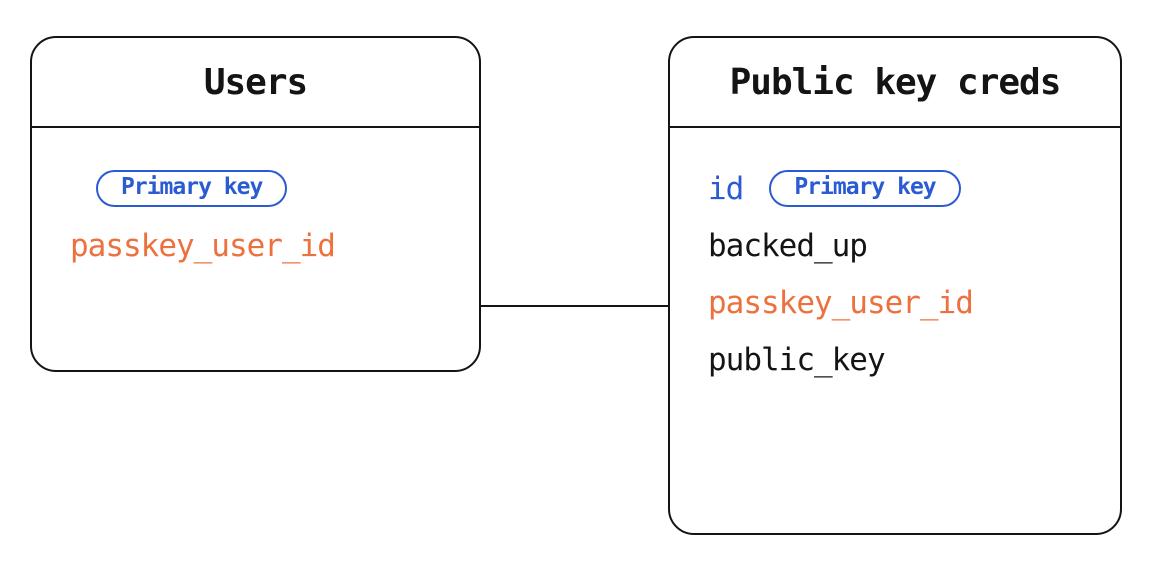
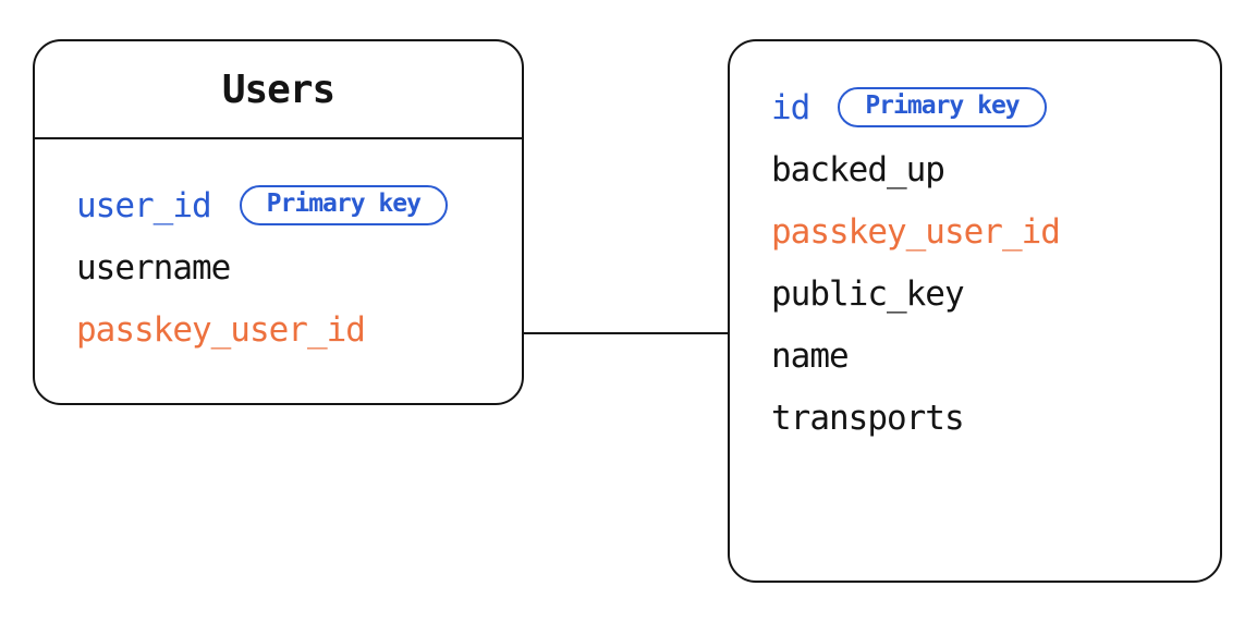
  Users
+ user_id
  Primary key
+ username
  passkey_user_id
- Public key creds
  id
  Primary key
  backed_up
  passkey_user_id
  public_key
+ name
+ transports
